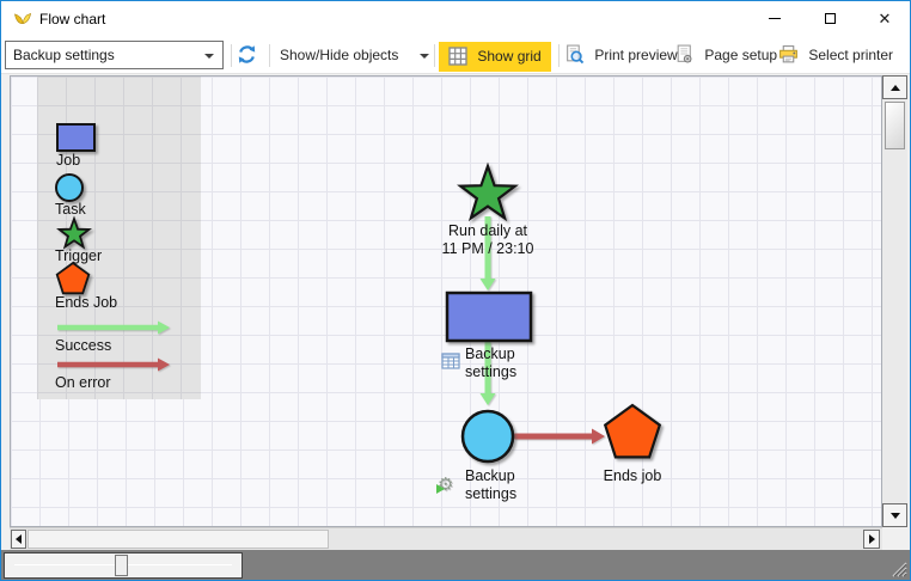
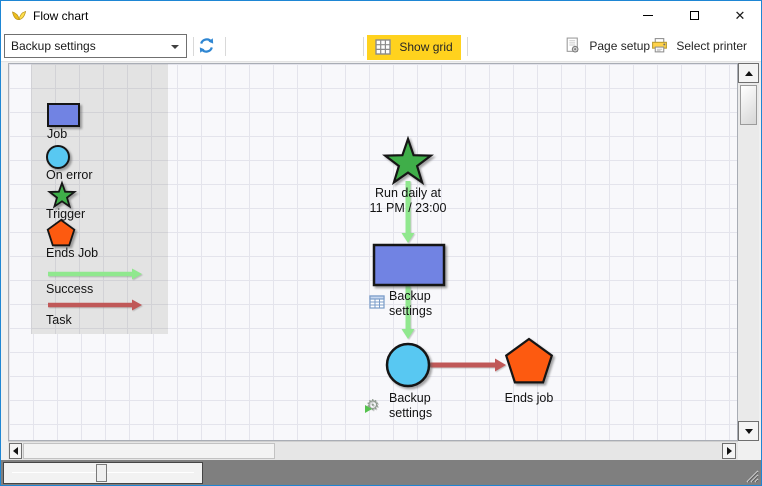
  Flow chart
  ✕
  Backup settings
- Show/Hide objects
  Show grid
- Print preview
  Page setup
  Select printer
  Job
- Task
+ On error
  Trigger
  Ends Job
  Success
- On error
+ Task
  Run daily at
- 11 PM / 23:10
+ 11 PM / 23:00
  Backup
  settings
  Backup
  settings
  Ends job
  ⚙
